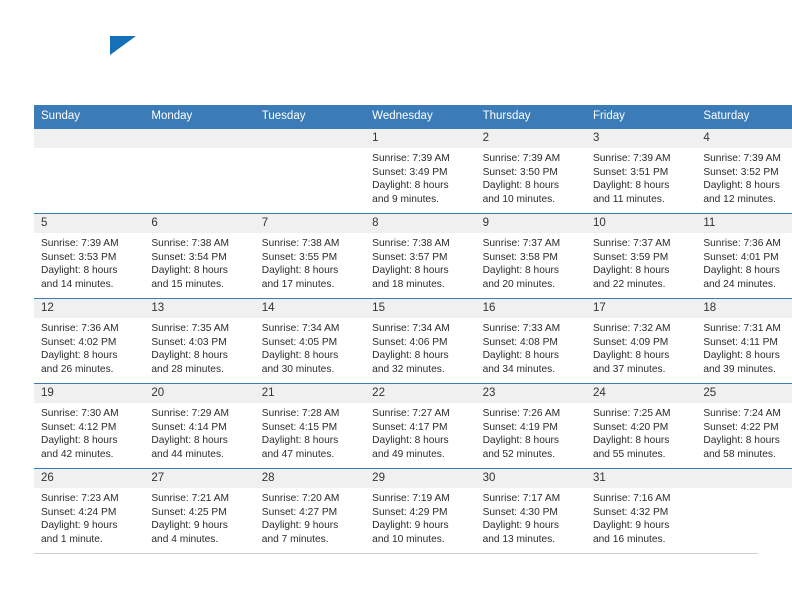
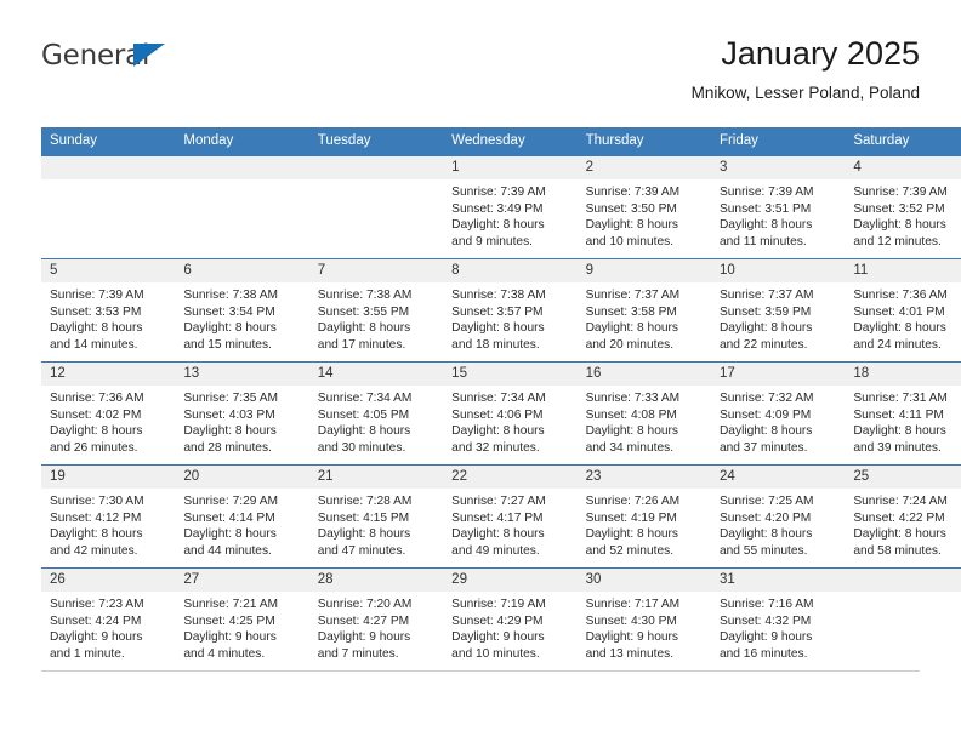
+ General
+ January 2025
+ Mnikow, Lesser Poland, Poland
  Sunday	Monday	Tuesday	Wednesday	Thursday	Friday	Saturday
  			1Sunrise: 7:39 AMSunset: 3:49 PMDaylight: 8 hoursand 9 minutes.	2Sunrise: 7:39 AMSunset: 3:50 PMDaylight: 8 hoursand 10 minutes.	3Sunrise: 7:39 AMSunset: 3:51 PMDaylight: 8 hoursand 11 minutes.	4Sunrise: 7:39 AMSunset: 3:52 PMDaylight: 8 hoursand 12 minutes.
  5Sunrise: 7:39 AMSunset: 3:53 PMDaylight: 8 hoursand 14 minutes.	6Sunrise: 7:38 AMSunset: 3:54 PMDaylight: 8 hoursand 15 minutes.	7Sunrise: 7:38 AMSunset: 3:55 PMDaylight: 8 hoursand 17 minutes.	8Sunrise: 7:38 AMSunset: 3:57 PMDaylight: 8 hoursand 18 minutes.	9Sunrise: 7:37 AMSunset: 3:58 PMDaylight: 8 hoursand 20 minutes.	10Sunrise: 7:37 AMSunset: 3:59 PMDaylight: 8 hoursand 22 minutes.	11Sunrise: 7:36 AMSunset: 4:01 PMDaylight: 8 hoursand 24 minutes.
  12Sunrise: 7:36 AMSunset: 4:02 PMDaylight: 8 hoursand 26 minutes.	13Sunrise: 7:35 AMSunset: 4:03 PMDaylight: 8 hoursand 28 minutes.	14Sunrise: 7:34 AMSunset: 4:05 PMDaylight: 8 hoursand 30 minutes.	15Sunrise: 7:34 AMSunset: 4:06 PMDaylight: 8 hoursand 32 minutes.	16Sunrise: 7:33 AMSunset: 4:08 PMDaylight: 8 hoursand 34 minutes.	17Sunrise: 7:32 AMSunset: 4:09 PMDaylight: 8 hoursand 37 minutes.	18Sunrise: 7:31 AMSunset: 4:11 PMDaylight: 8 hoursand 39 minutes.
  19Sunrise: 7:30 AMSunset: 4:12 PMDaylight: 8 hoursand 42 minutes.	20Sunrise: 7:29 AMSunset: 4:14 PMDaylight: 8 hoursand 44 minutes.	21Sunrise: 7:28 AMSunset: 4:15 PMDaylight: 8 hoursand 47 minutes.	22Sunrise: 7:27 AMSunset: 4:17 PMDaylight: 8 hoursand 49 minutes.	23Sunrise: 7:26 AMSunset: 4:19 PMDaylight: 8 hoursand 52 minutes.	24Sunrise: 7:25 AMSunset: 4:20 PMDaylight: 8 hoursand 55 minutes.	25Sunrise: 7:24 AMSunset: 4:22 PMDaylight: 8 hoursand 58 minutes.
  26Sunrise: 7:23 AMSunset: 4:24 PMDaylight: 9 hoursand 1 minute.	27Sunrise: 7:21 AMSunset: 4:25 PMDaylight: 9 hoursand 4 minutes.	28Sunrise: 7:20 AMSunset: 4:27 PMDaylight: 9 hoursand 7 minutes.	29Sunrise: 7:19 AMSunset: 4:29 PMDaylight: 9 hoursand 10 minutes.	30Sunrise: 7:17 AMSunset: 4:30 PMDaylight: 9 hoursand 13 minutes.	31Sunrise: 7:16 AMSunset: 4:32 PMDaylight: 9 hoursand 16 minutes.
